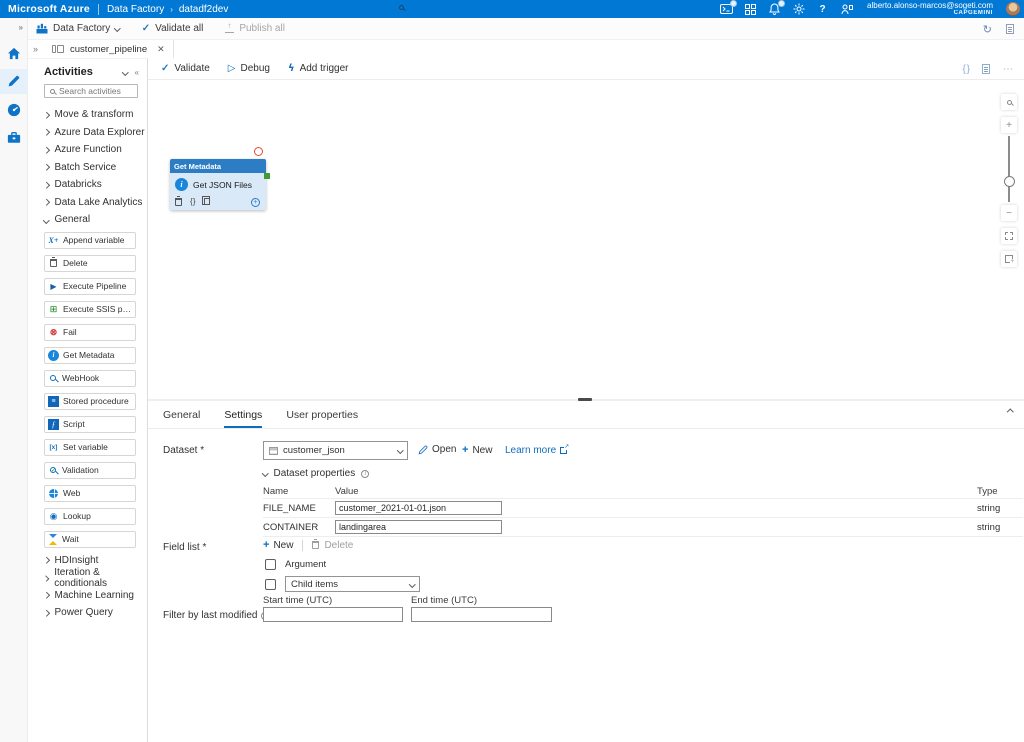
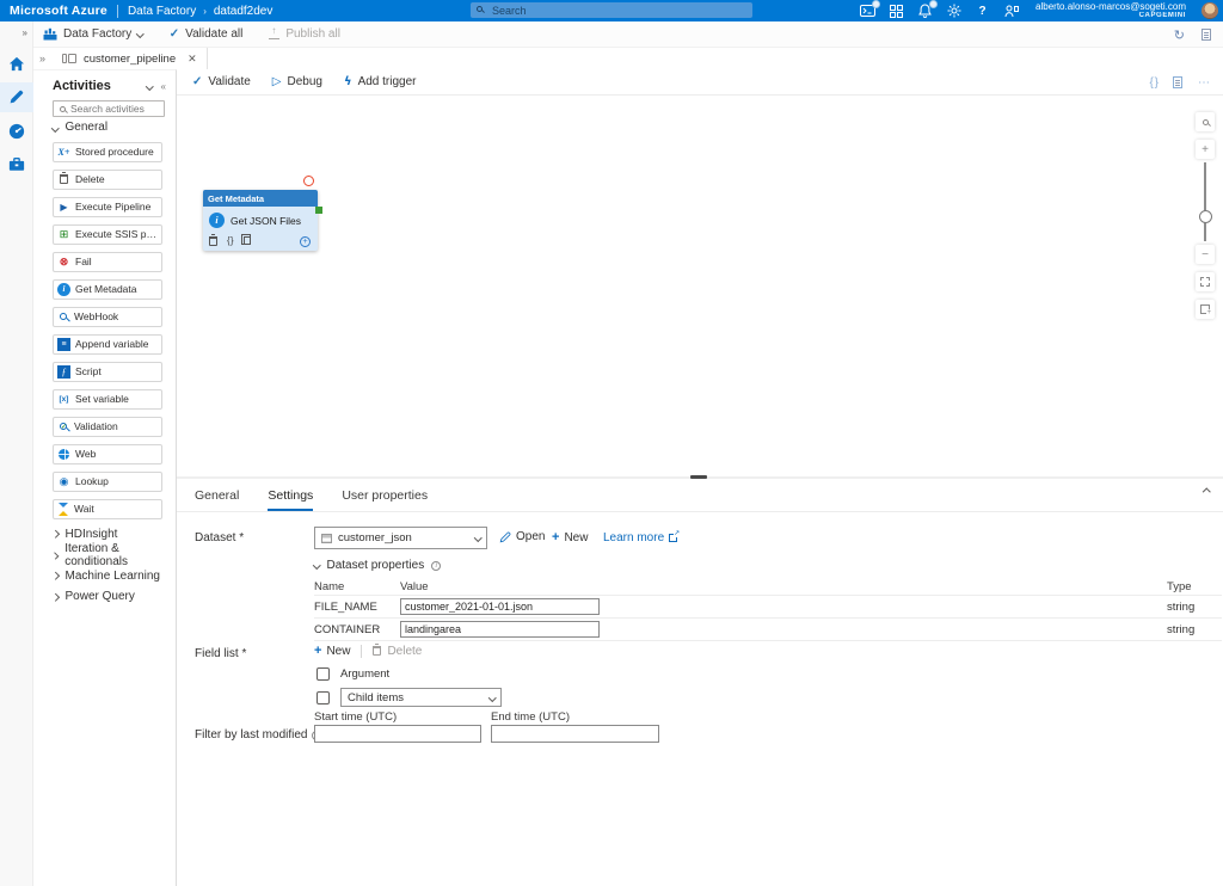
  Microsoft Azure
  Data Factory
  ›
  datadf2dev
+ Search
  ?
  alberto.alonso-marcos@sogeti.com
  »
  Data Factory
  ✓
  Validate all
  Publish all
  ↻
  »
  customer_pipeline
  ✕
  Activities
  «
  Search activities
- Move & transform
- Azure Data Explorer
- Azure Function
- Batch Service
- Databricks
- Data Lake Analytics
  General
  X+
- Append variable
+ Stored procedure
  Delete
  ▶
  Execute Pipeline
  ⊞
  Execute SSIS pack
  ⊗
  Fail
  i
  Get Metadata
  WebHook
- Stored procedure
+ Append variable
  ƒ
  Script
  Set variable
  Validation
  Web
  ◉
  Lookup
  Wait
  HDInsight
  Iteration & conditionals
  Machine Learning
  Power Query
  ✓
  Validate
  ▷
  Debug
  ϟ
  Add trigger
  { }
  ⋯
  Get Metadata
  i
  Get JSON Files
  { }
  +
  −
  General
  Settings
  User properties
  Dataset *
  customer_json
  Open
  +
  New
  Learn more
  Dataset properties
  Name
  Value
  Type
  FILE_NAME
  customer_2021-01-01.json
  string
  CONTAINER
  landingarea
  string
  Field list *
  +
  New
  Delete
  Argument
  Child items
  Start time (UTC)
  End time (UTC)
  Filter by last modified
